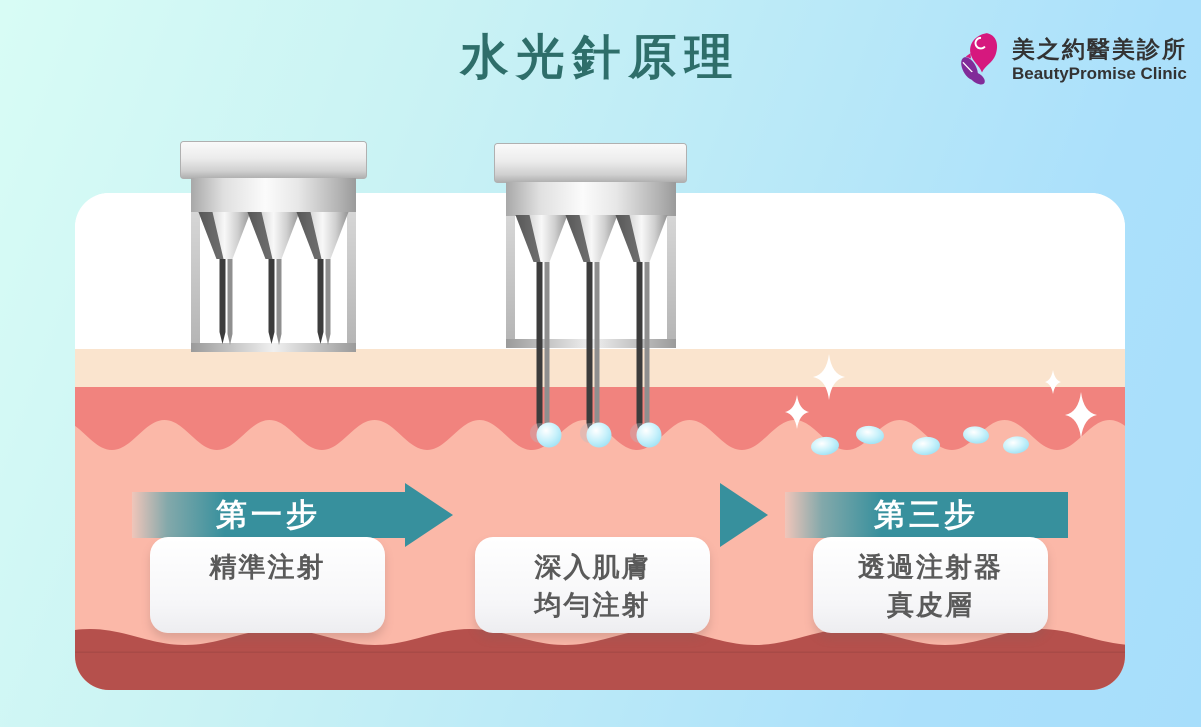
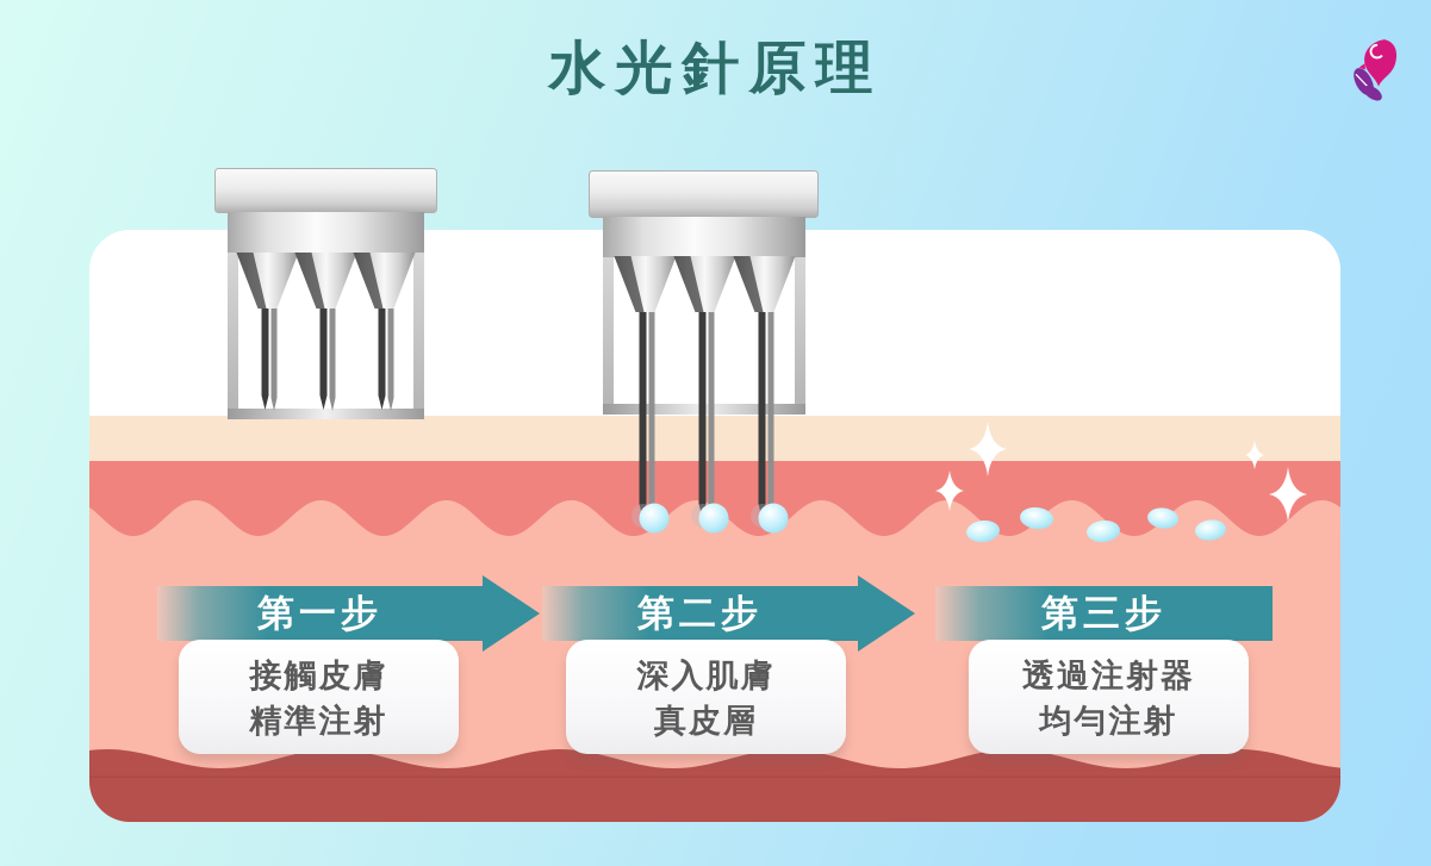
  水光針原理
- 美之約醫美診所
- BeautyPromise Clinic
  第一步
+ 第二步
  第三步
+ 接觸皮膚
  精準注射
  深入肌膚
- 均勻注射
+ 真皮層
  透過注射器
- 真皮層
+ 均勻注射
